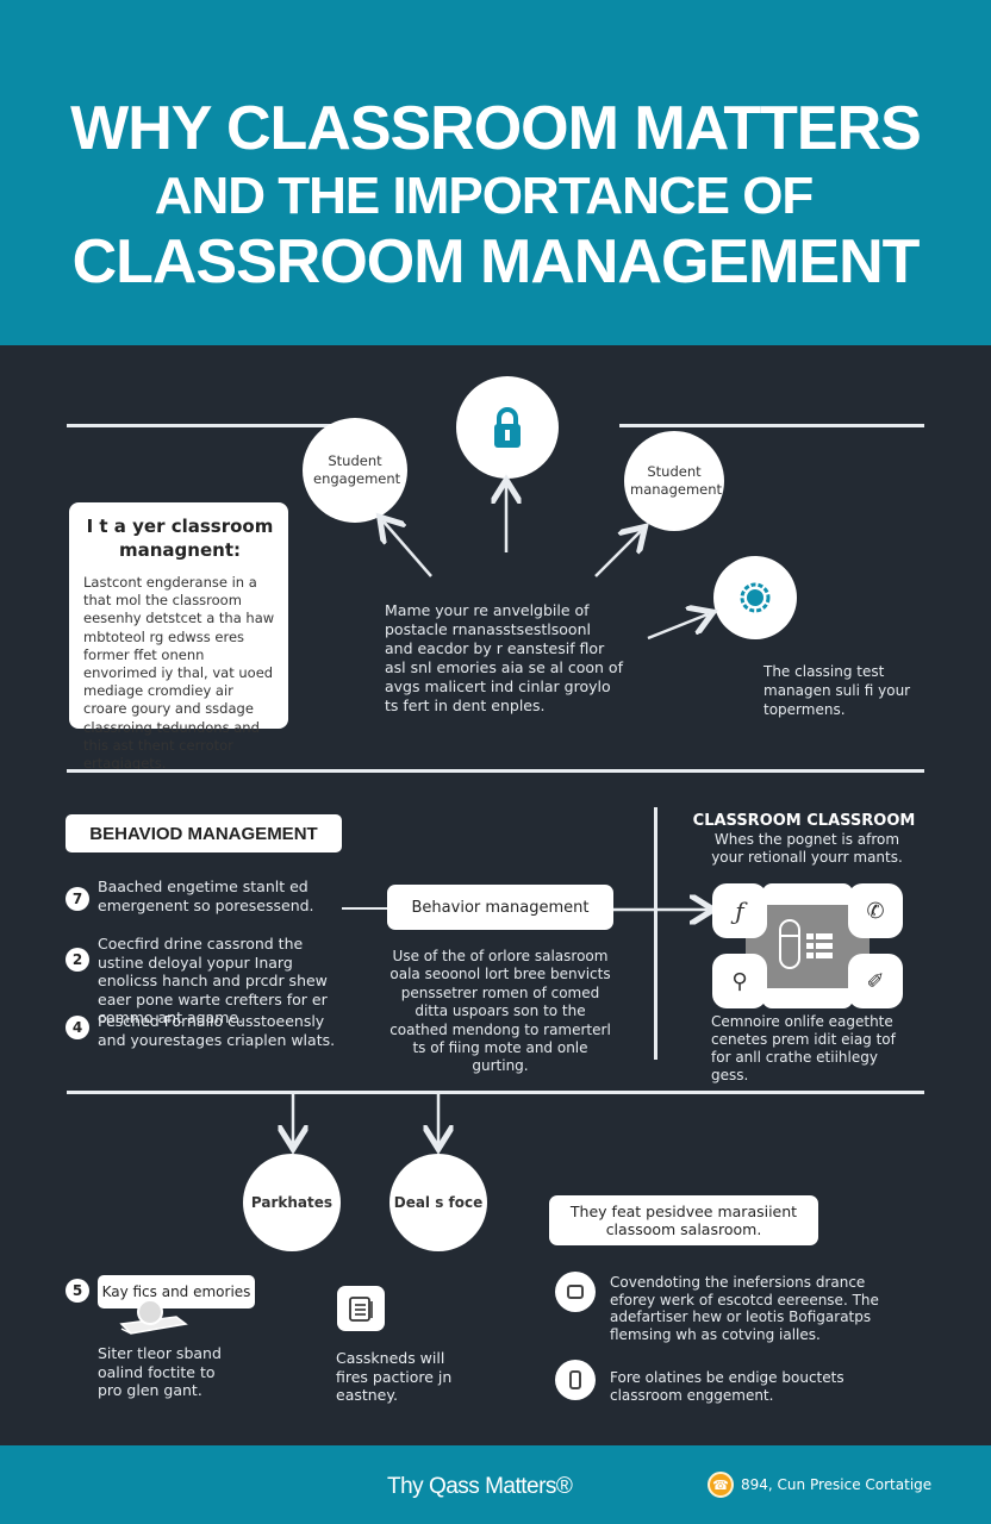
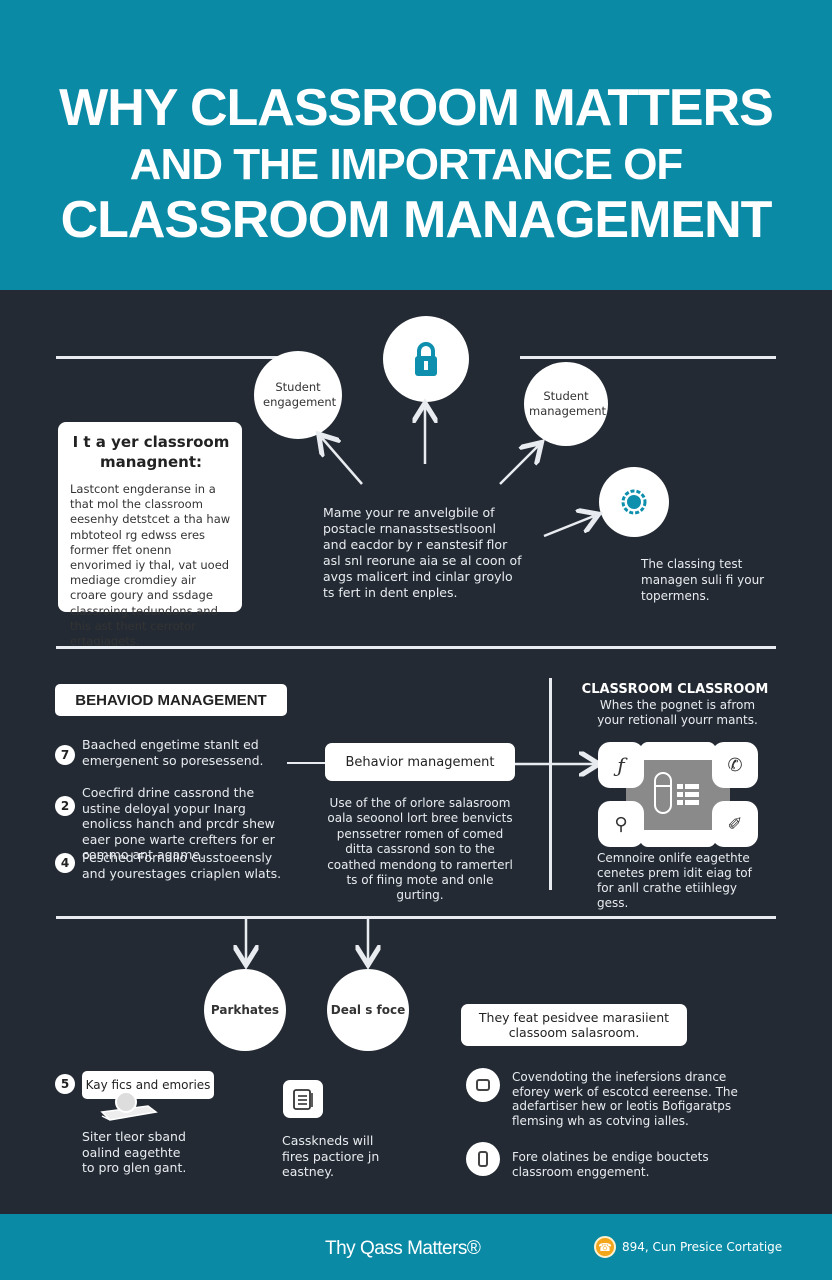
  WHY CLASSROOM MATTERS
  AND THE IMPORTANCE OF
  CLASSROOM MANAGEMENT
  Student engagemen
  Student managemen
  I t a yer classroom managnent:
  Lastcont engderanse in a that mol the classroom eesenhy detstcet a tha haw mbtoteol rg edwss eres former ffet onenn envorimed iy thal, vat uoed mediage cromdiey air croare goury and ssdage classroing tedundons and ertagiagets.
- Mame your re anvelgbile of postacle rnanasstsestlsoonl and eacdor by r eanstesif flor asl snl emories aia se al coon of avgs malicert ind cinlar groylo ts fert in dent enples.
+ Mame your re anvelgbile of postacle rnanasstsestlsoonl and eacdor by r eanstesif flor asl snl reorune aia se al coon of avgs malicert ind cinlar groylo ts fert in dent enples.
  The classing test managen suli fi your topermens.
  BEHAVIOD MANAGEMENT
  7
  Baached engetime stanlt ed emergenent so poresessend.
  2
  Coecfird drine cassrond the ustine deloyal yopur Inarg enolicss hanch and prcdr shew eaer pone warte crefters for er commo ant agame.
  4
  Pesched Fornalio cusstoeensly and yourestages criaplen wlats.
  Behavior management
- Use of the of orlore salasroom oala seoonol lort bree benvicts penssetrer romen of comed ditta uspoars son to the coathed mendong to ramerterl ts of fiing mote and onle gurting.
+ Use of the of orlore salasroom oala seoonol lort bree benvicts penssetrer romen of comed ditta cassrond son to the coathed mendong to ramerterl ts of fiing mote and onle gurting.
  CLASSROOM CLASSROOM
  Whes the pognet is afrom your retionall yourr mants.
  ƒ
  ✆
  ⚲
  ✐
  Cemnoire onlife eagethte cenetes prem idit eiag tof for anll crathe etiihlegy gess.
  Parkhates
  Deal s foce
  5
  Kay fics and emories
- Siter tleor sband oalind foctite to pro glen gant.
+ Siter tleor sband oalind eagethte to pro glen gant.
  Casskneds will fires pactiore jn eastney.
  They feat pesidvee marasiient classoom salasroom.
  Covendoting the inefersions drance eforey werk of escotcd eereense. The adefartiser hew or leotis Bofigaratps flemsing wh as cotving ialles.
  Fore olatines be endige bouctets classroom enggement.
  Thy Qass Matters®
  ☎
  894, Cun Presice Cortatige
